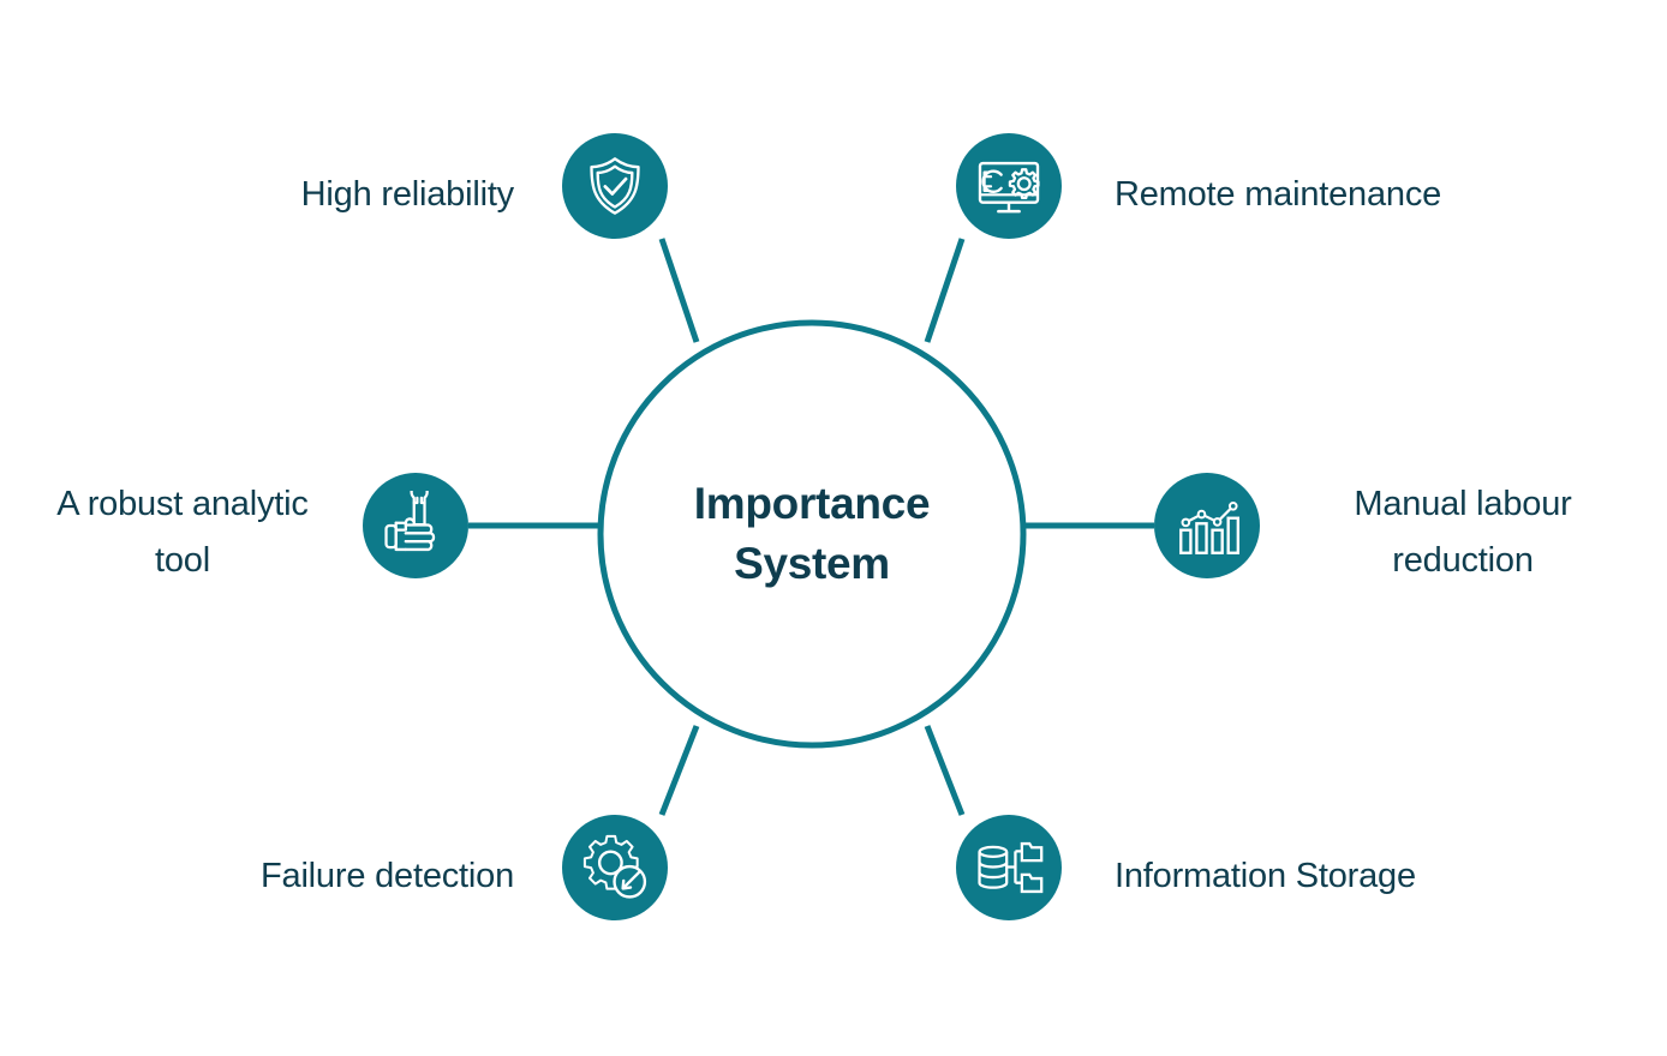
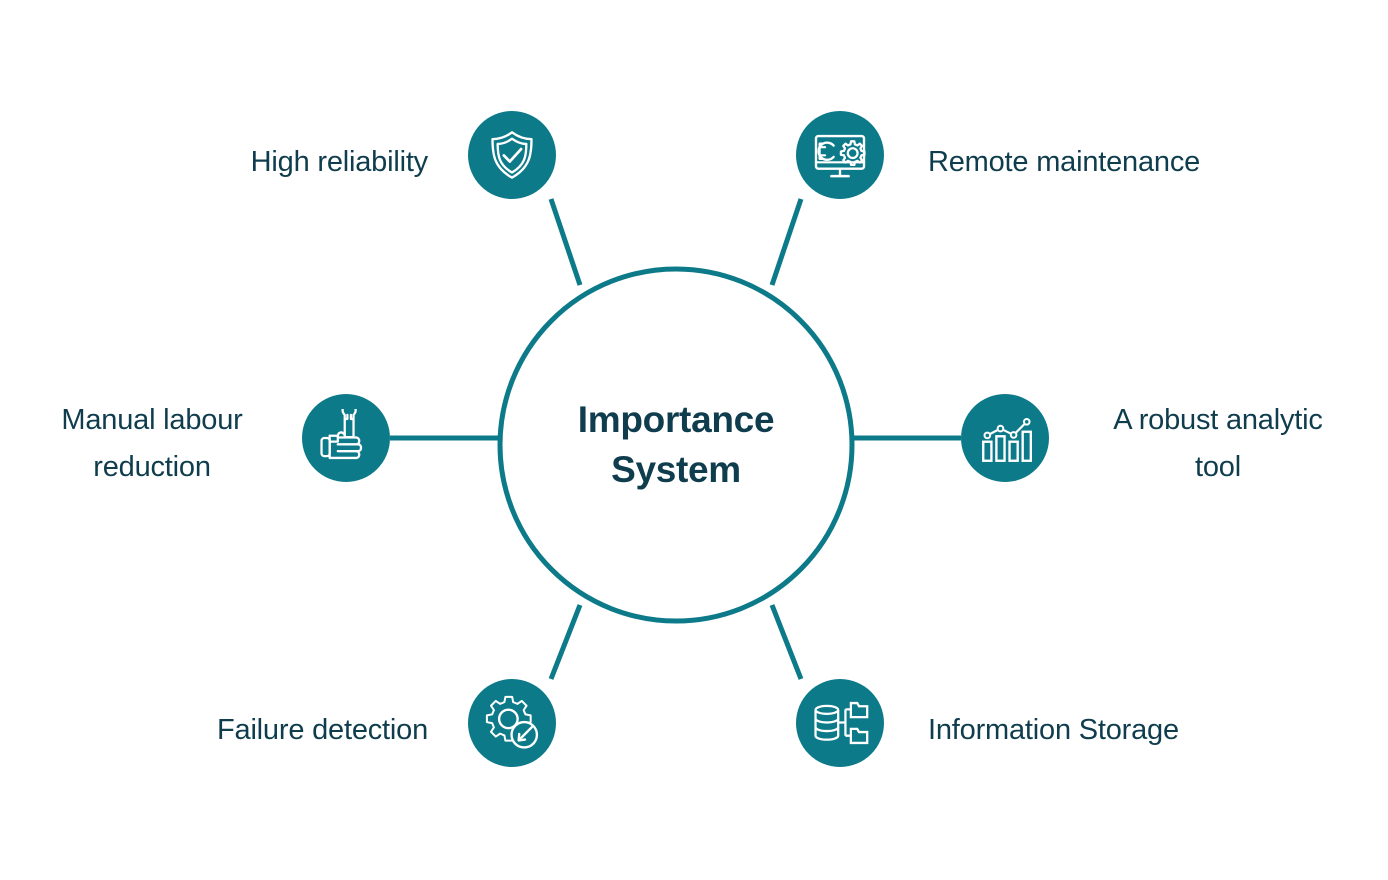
  Importance
  System
  High reliability
  Remote maintenance
- Manual labour reduction
+ A robust analytic tool
  Information Storage
  Failure detection
- A robust analytic tool
+ Manual labour reduction
